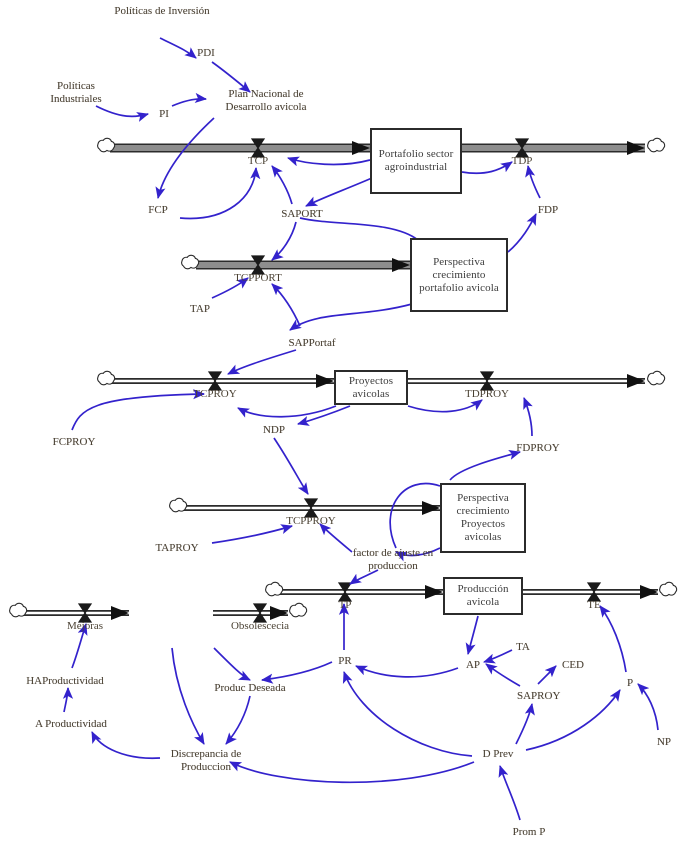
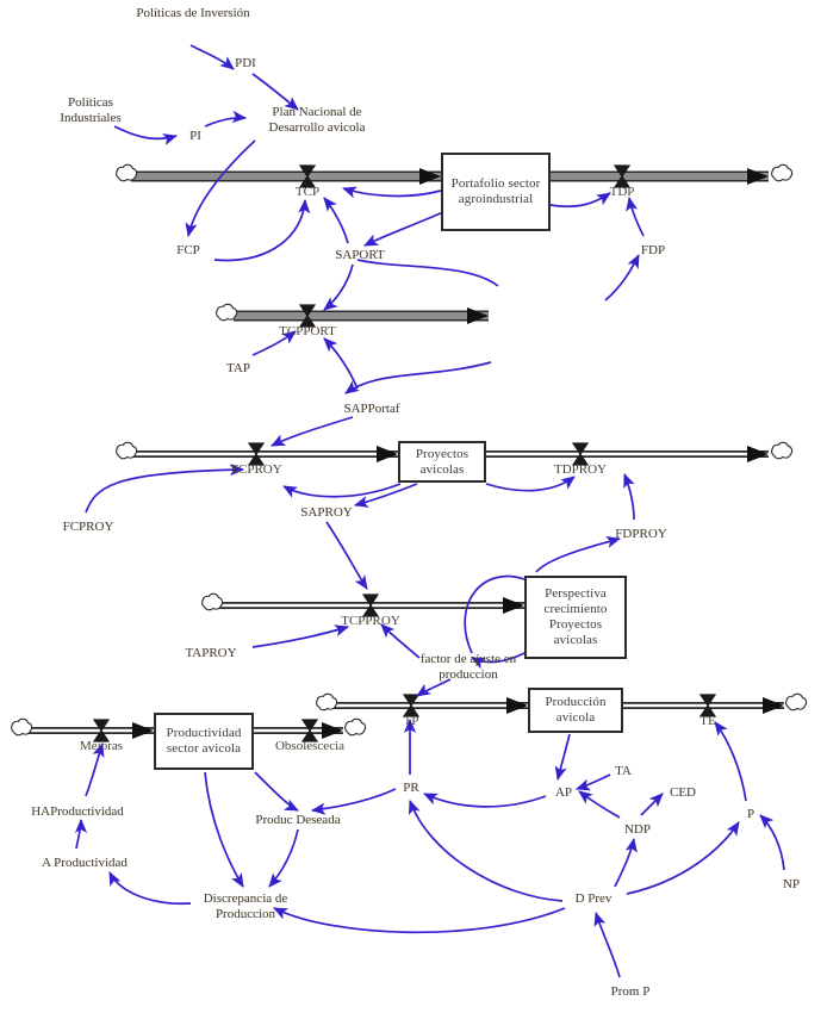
  Portafolio sector agroindustrial
- Perspectiva crecimiento portafolio avicola
  Proyectos avicolas
  Perspectiva crecimiento Proyectos avicolas
+ Productividad sector avicola
  Producción avicola
  TCP
  TDP
  TCPPORT
  TCPROY
  TDPROY
  TCPPROY
  Mejoras
  Obsolescecia
  TP
  TE
  Políticas de Inversión
  PDI
  Políticas Industriales
  PI
  Plan Nacional de Desarrollo avicola
  FCP
  SAPORT
  FDP
  TAP
  SAPPortaf
  FCPROY
- NDP
+ SAPROY
  FDPROY
  TAPROY
  factor de ajuste en produccion
  HAProductividad
  A Productividad
  Produc Deseada
  Discrepancia de Produccion
  PR
  AP
  TA
  CED
- SAPROY
+ NDP
  P
  NP
  D Prev
  Prom P
